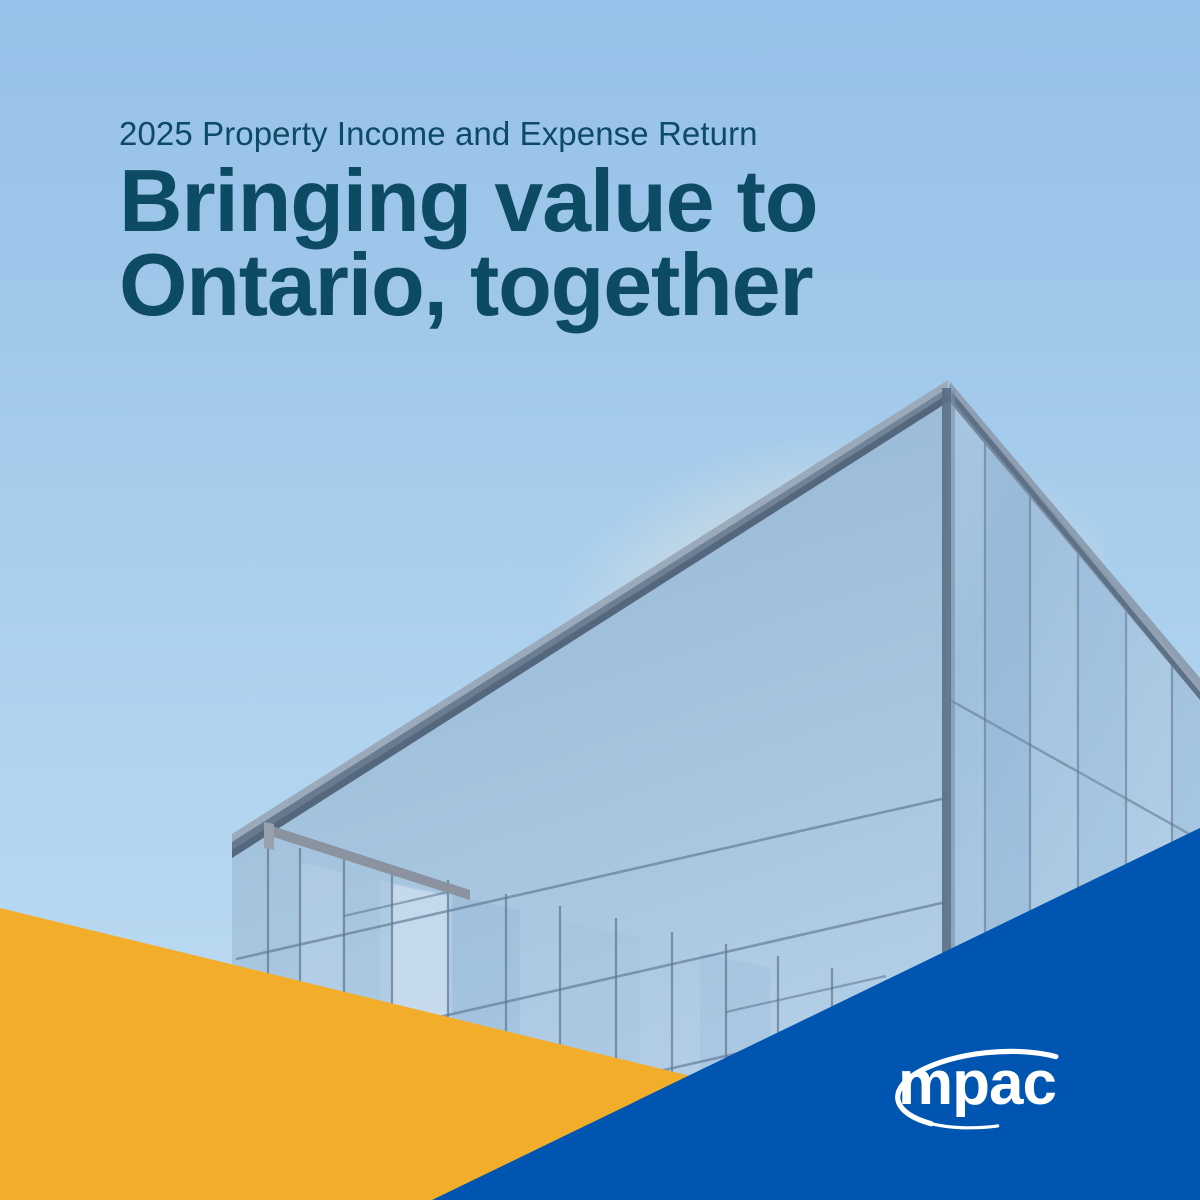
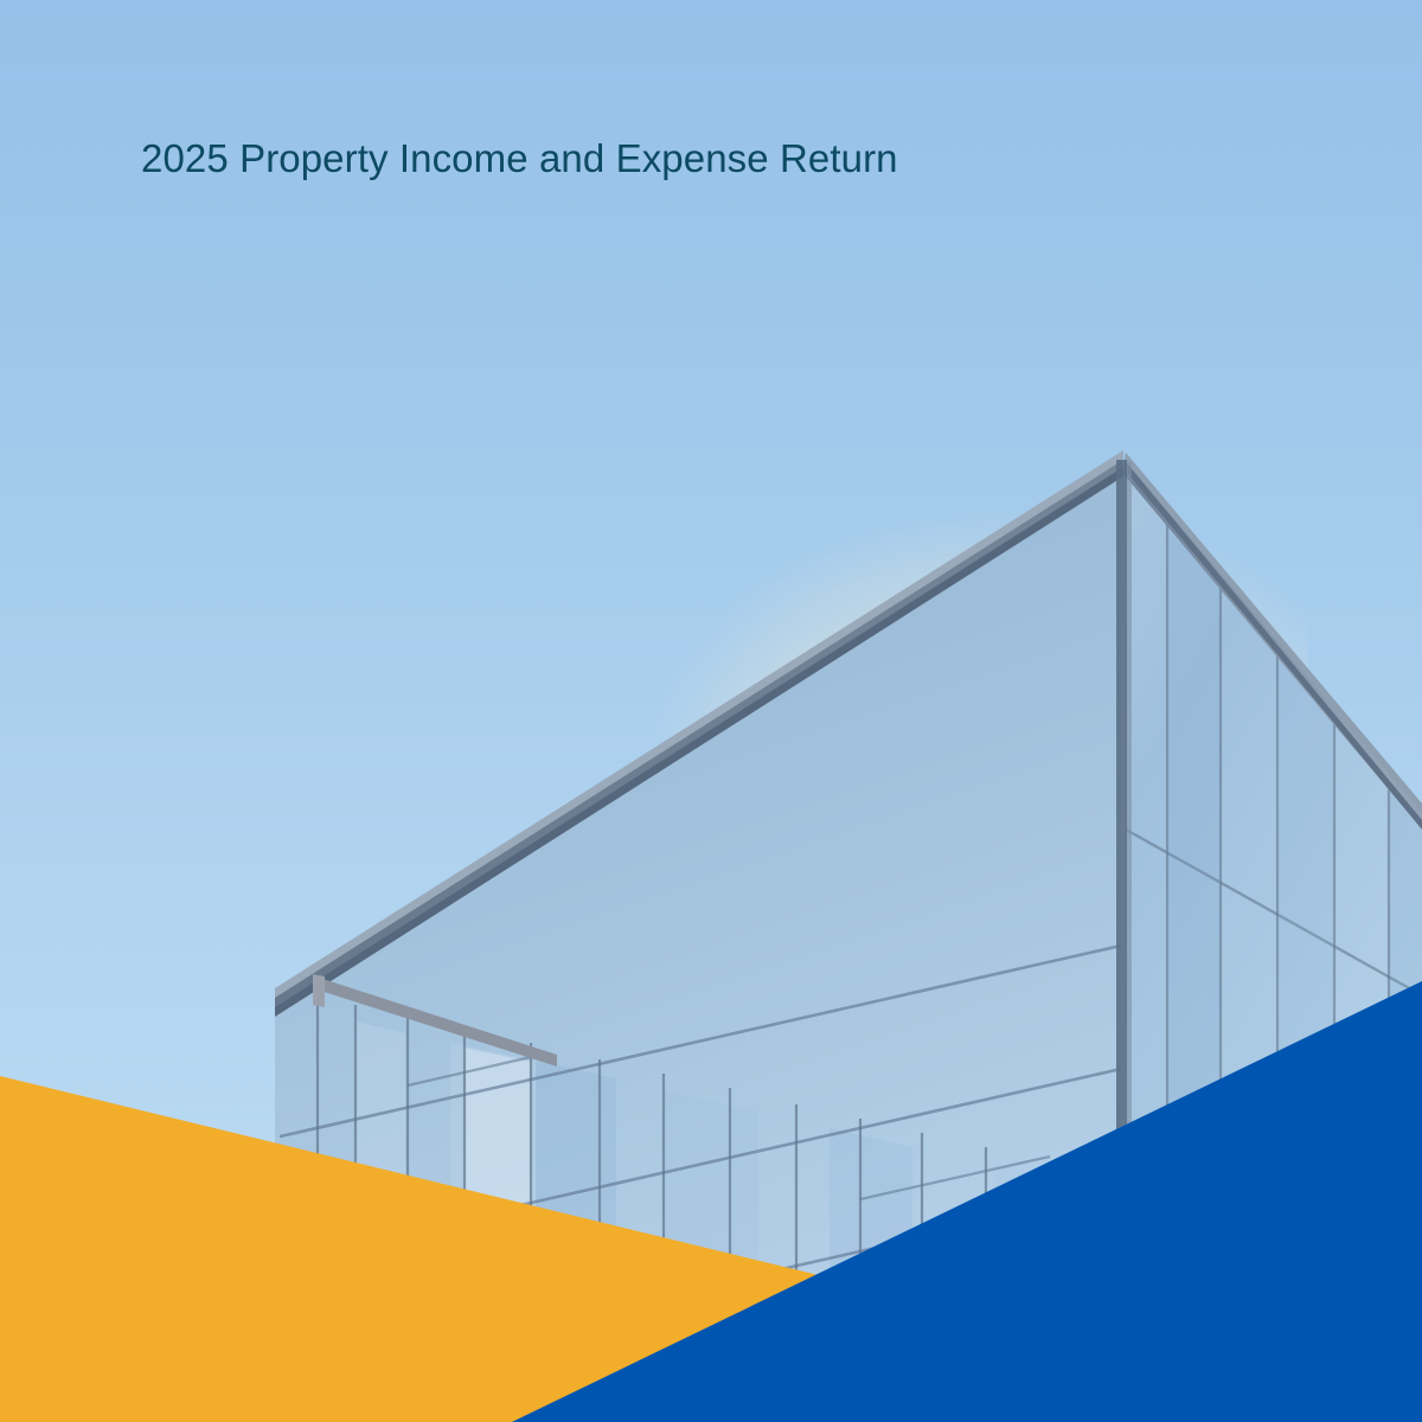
  2025 Property Income and Expense Return
- Bringing value to
- Ontario, together
- mpac
